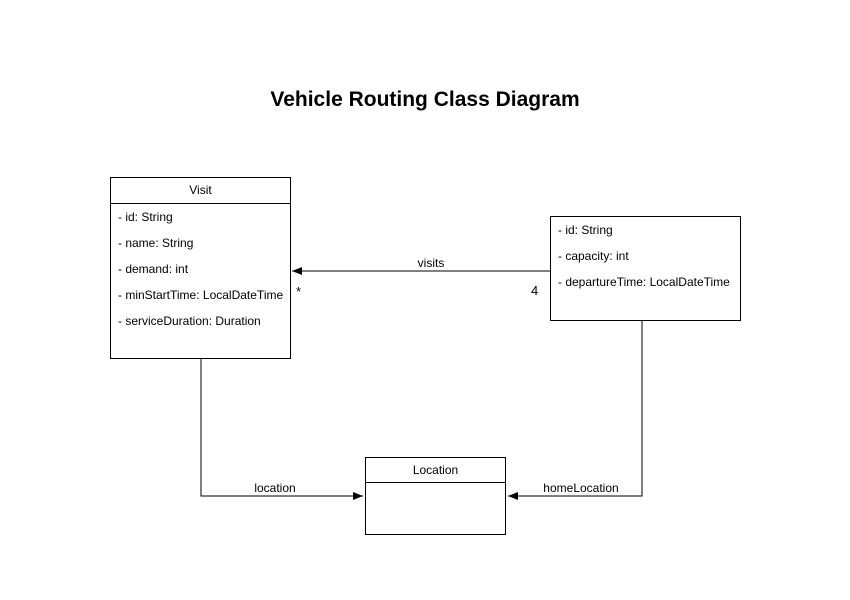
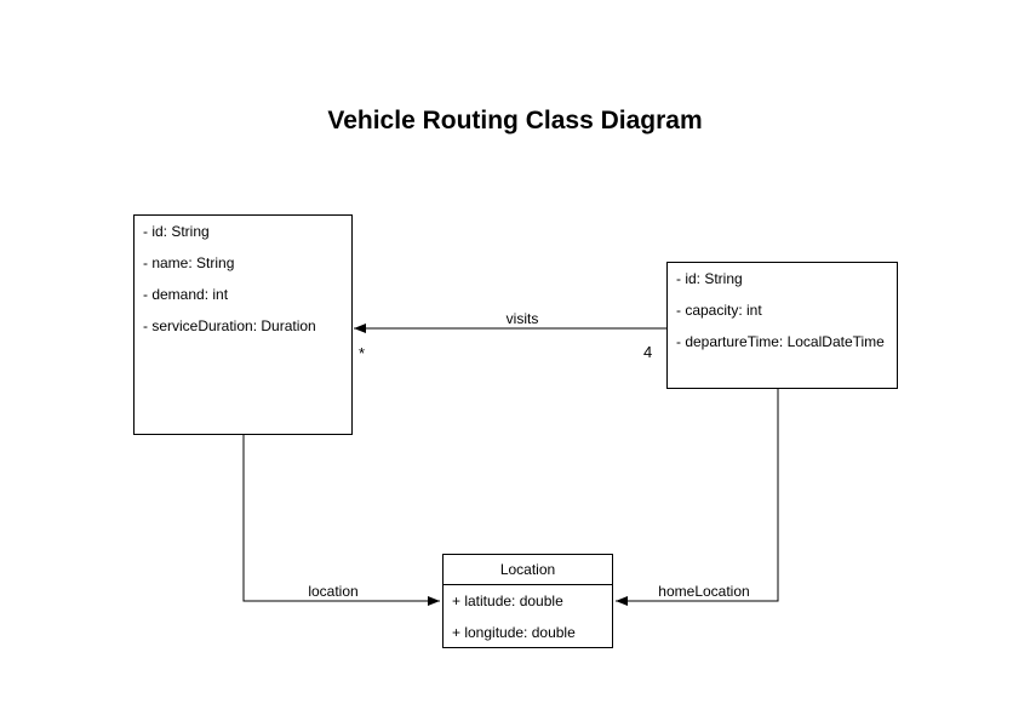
  Vehicle Routing Class Diagram
- Visit
  - id: String
  - name: String
  - demand: int
- - minStartTime: LocalDateTime
  - serviceDuration: Duration
  - id: String
  - capacity: int
  - departureTime: LocalDateTime
  Location
+ + latitude: double
+ + longitude: double
  visits
  *
  4
  location
  homeLocation
